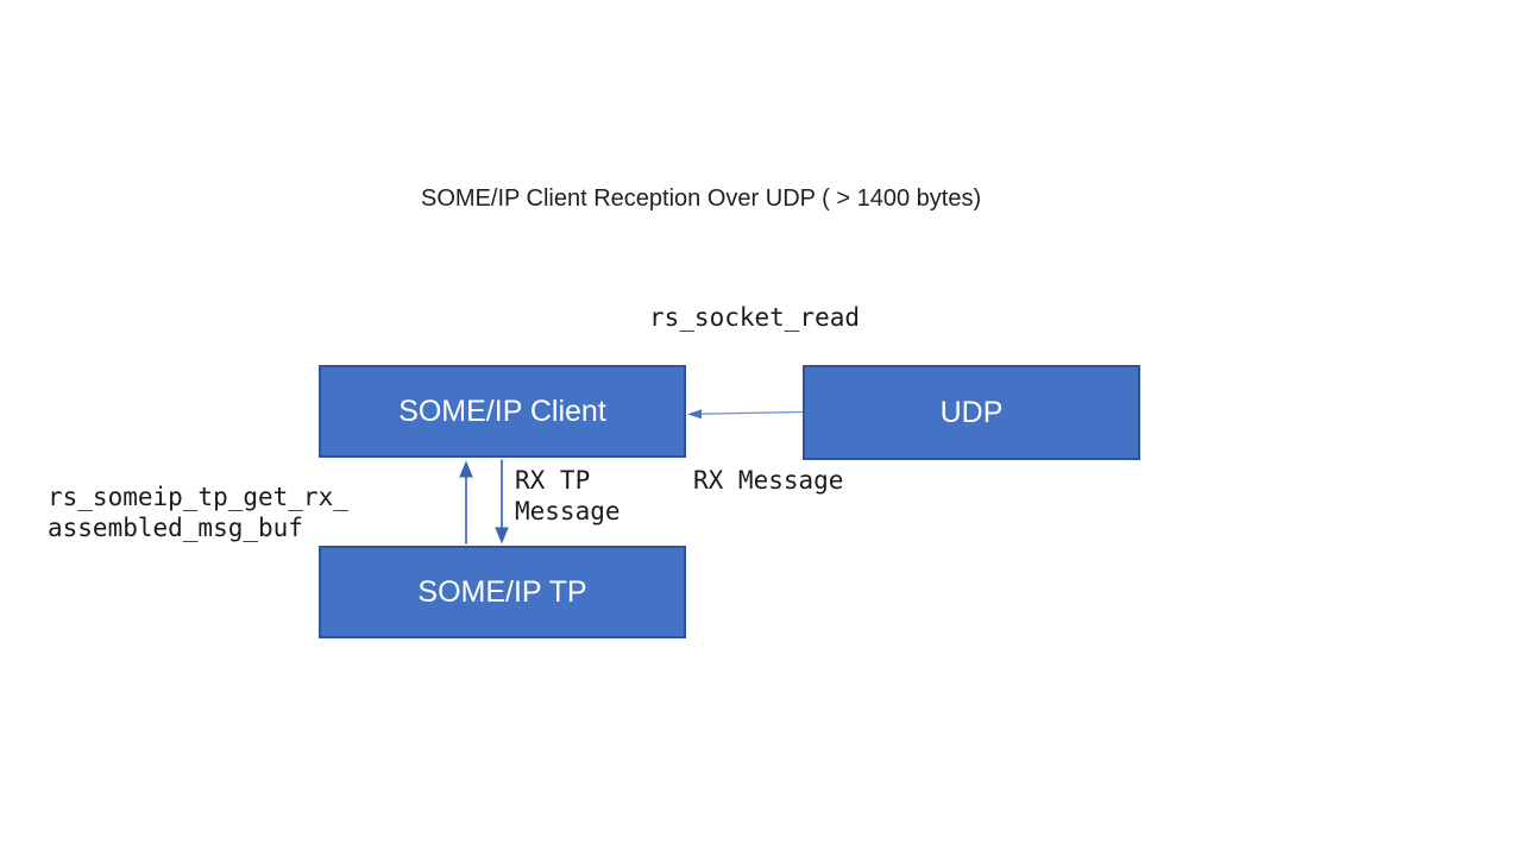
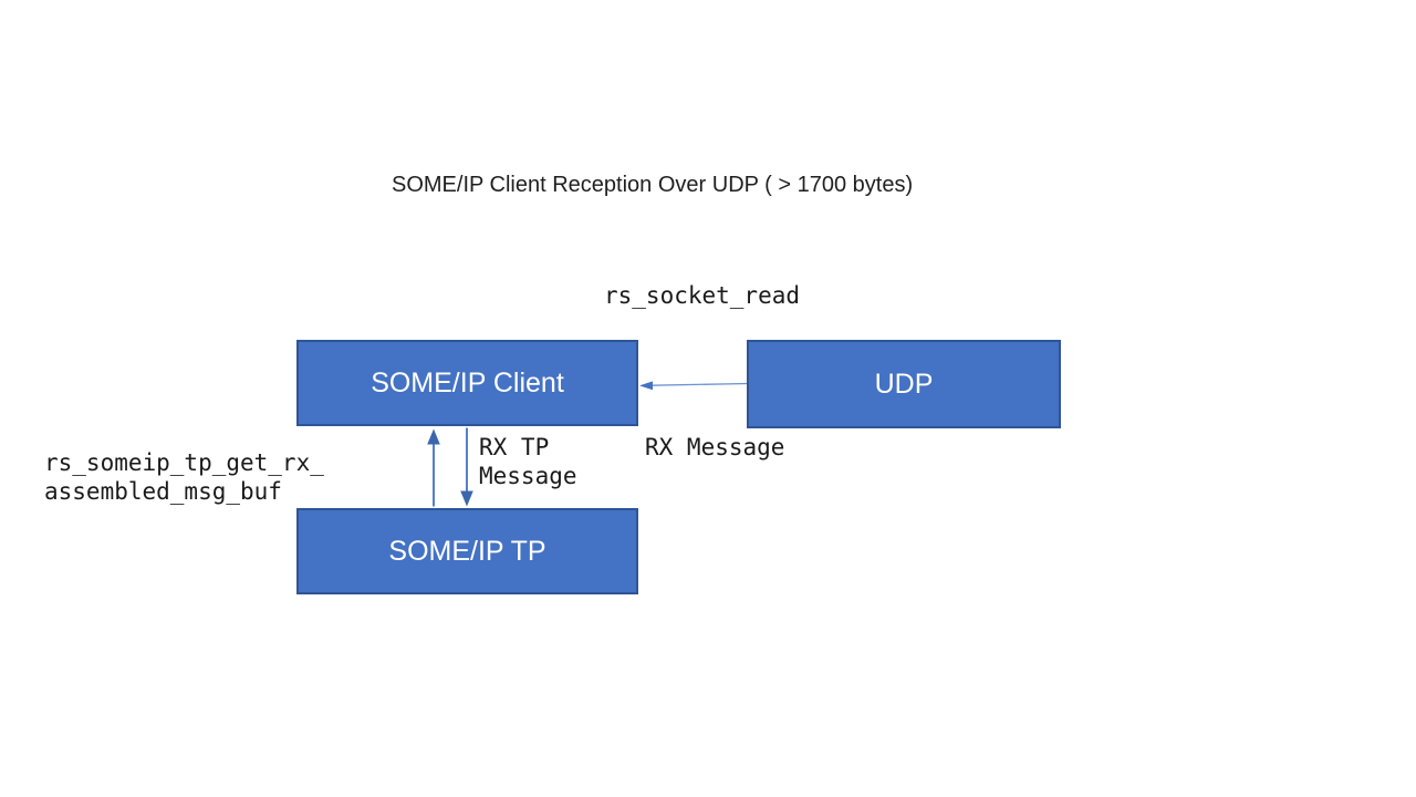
- SOME/IP Client Reception Over UDP ( > 1400 bytes)
+ SOME/IP Client Reception Over UDP ( > 1700 bytes)
  SOME/IP Client
  UDP
  SOME/IP TP
  rs_socket_read
  rs_someip_tp_get_rx_
  assembled_msg_buf
  RX TP
  Message
  RX Message
